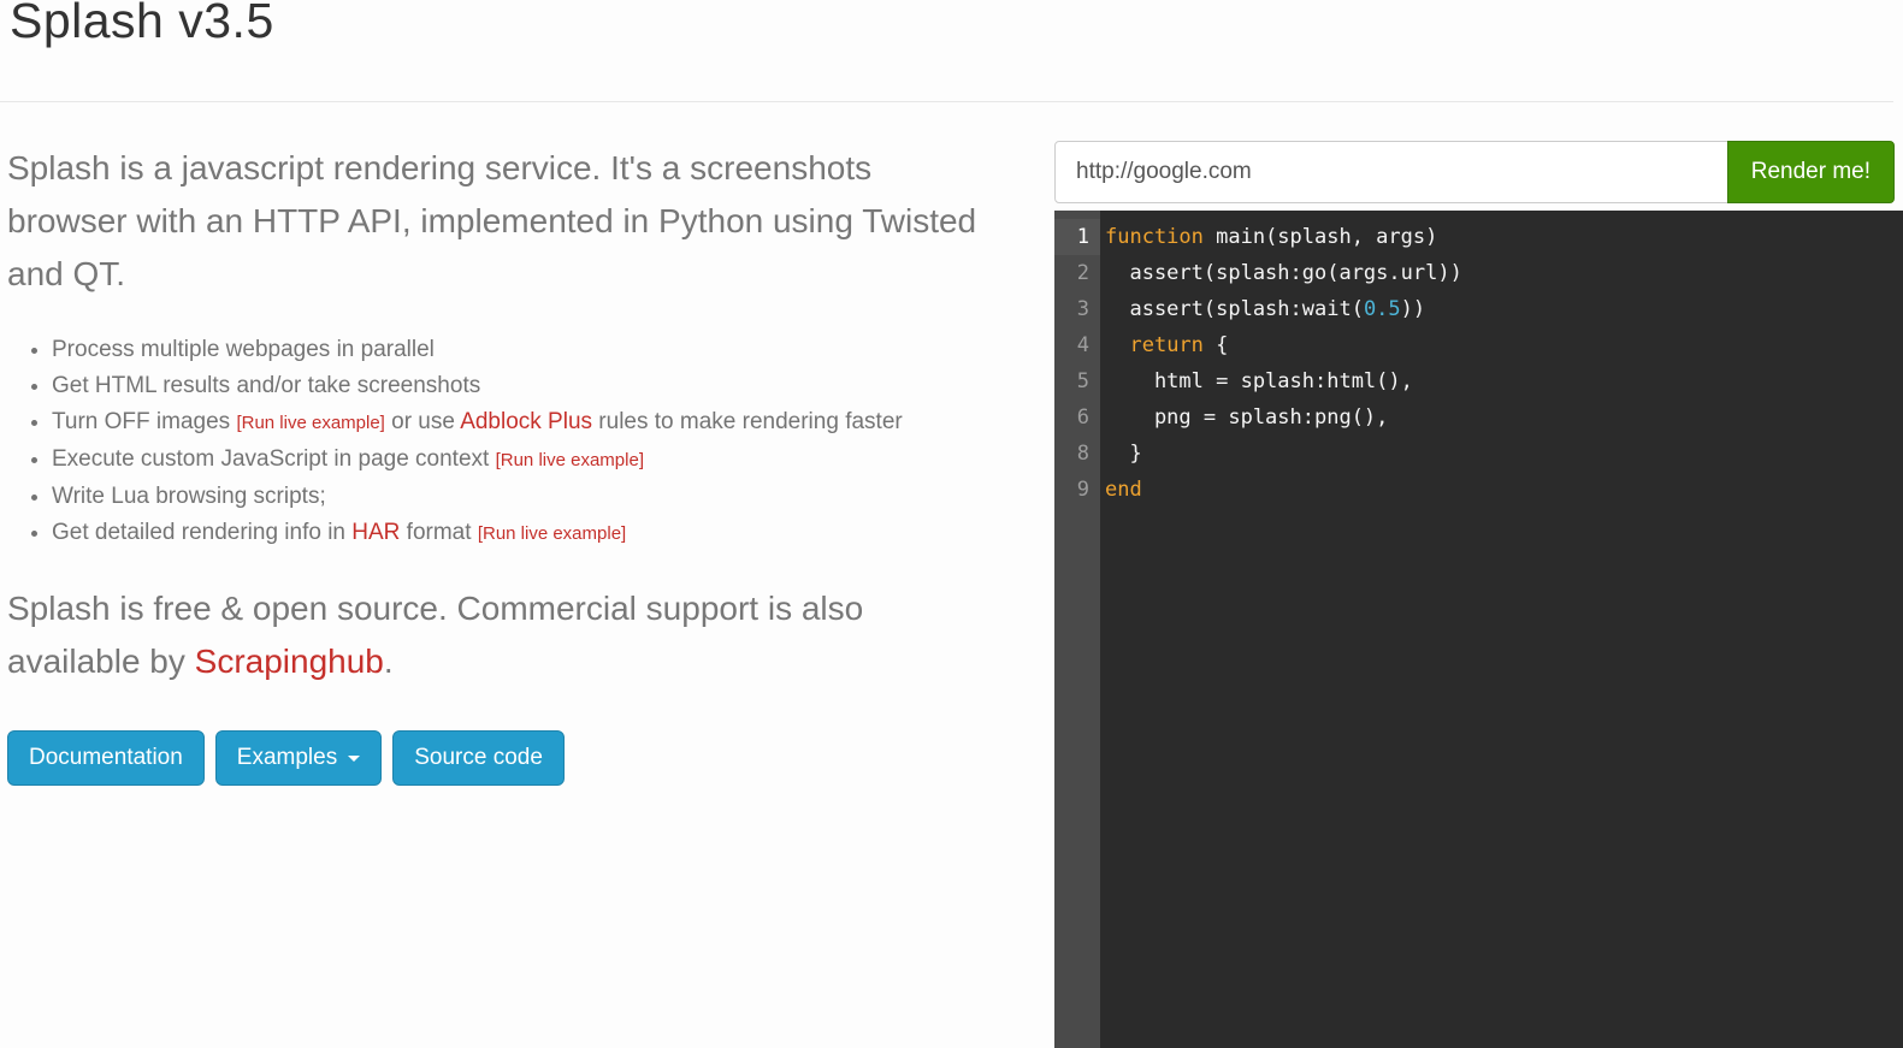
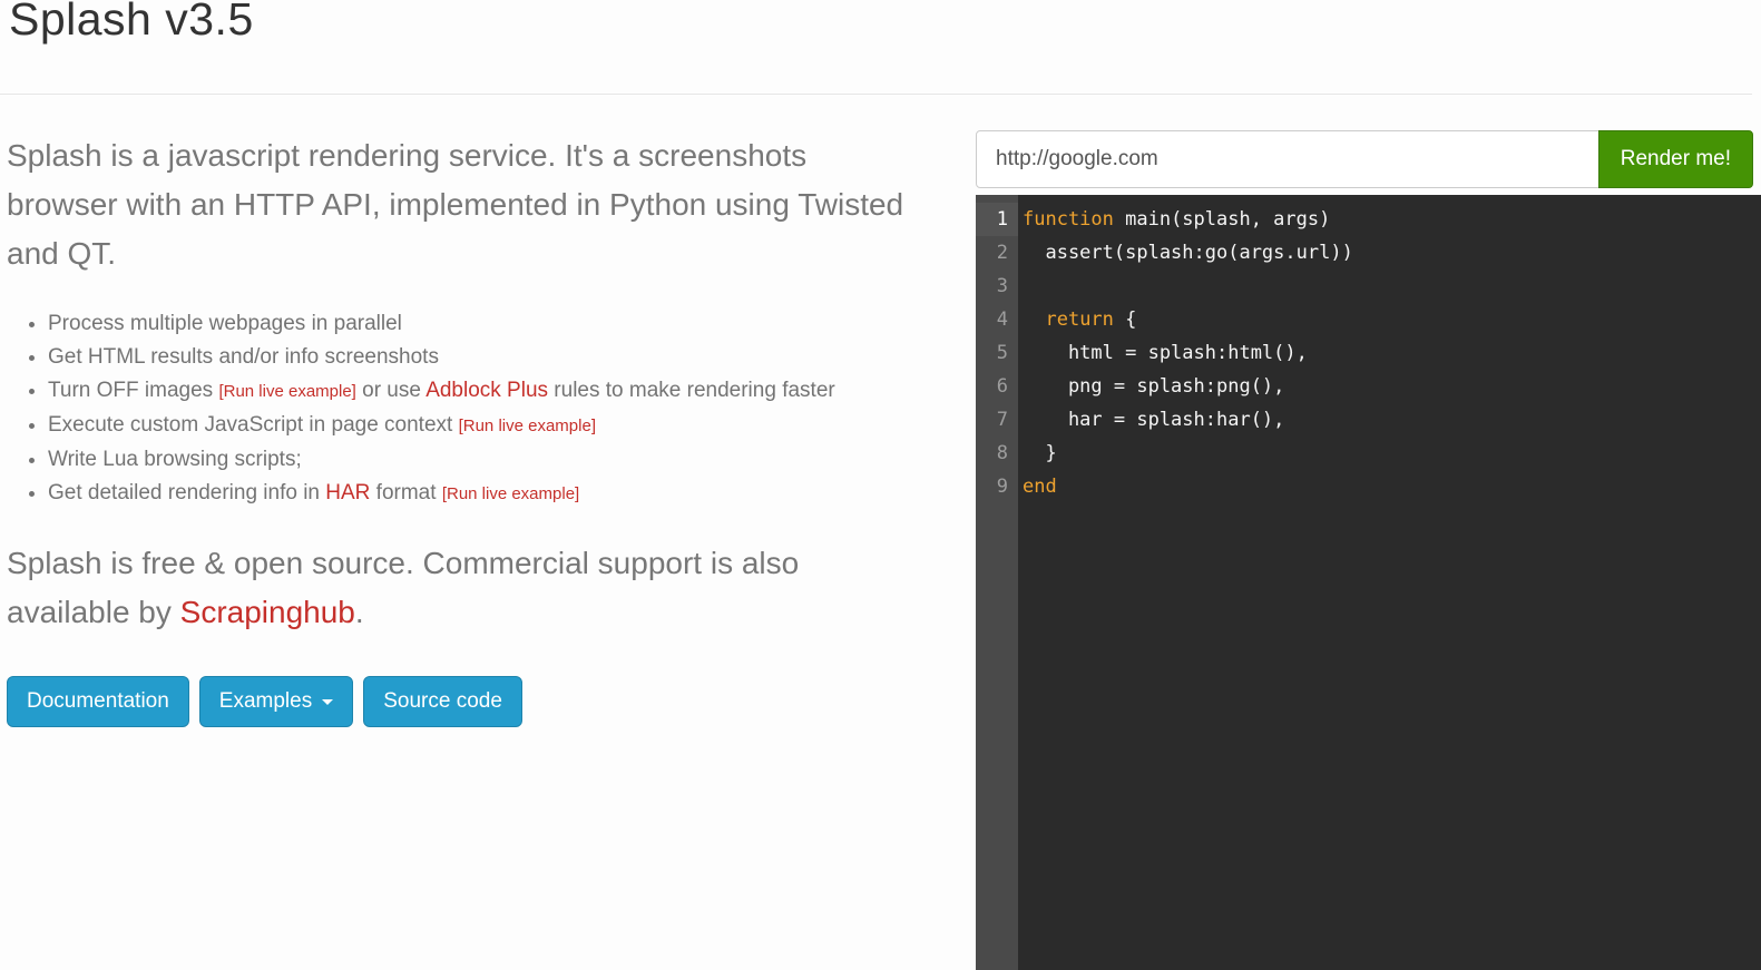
  Splash v3.5
  Splash is a javascript rendering service. It's a screenshots browser with an HTTP API, implemented in Python using Twisted and QT.
  Process multiple webpages in parallel
- Get HTML results and/or take screenshots
+ Get HTML results and/or info screenshots
  Turn OFF images [Run live example] or use Adblock Plus rules to make rendering faster
  Execute custom JavaScript in page context [Run live example]
  Write Lua browsing scripts;
  Get detailed rendering info in HAR format [Run live example]
  Splash is free & open source. Commercial support is also available by Scrapinghub.
  Documentation
  Examples
  Source code
  http://google.com
  Render me!
  1
  function main(splash, args)
  2
  assert(splash:go(args.url))
  3
- assert(splash:wait(0.5))
  4
  return {
  5
  html = splash:html(),
  6
  png = splash:png(),
+ 7
+ har = splash:har(),
  8
  }
  9
  end
